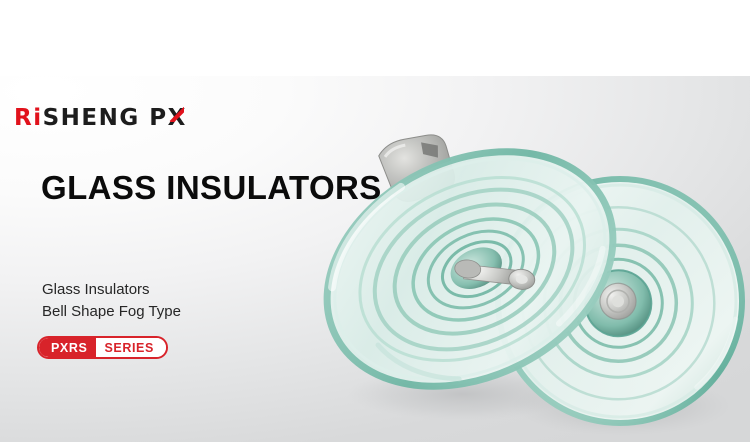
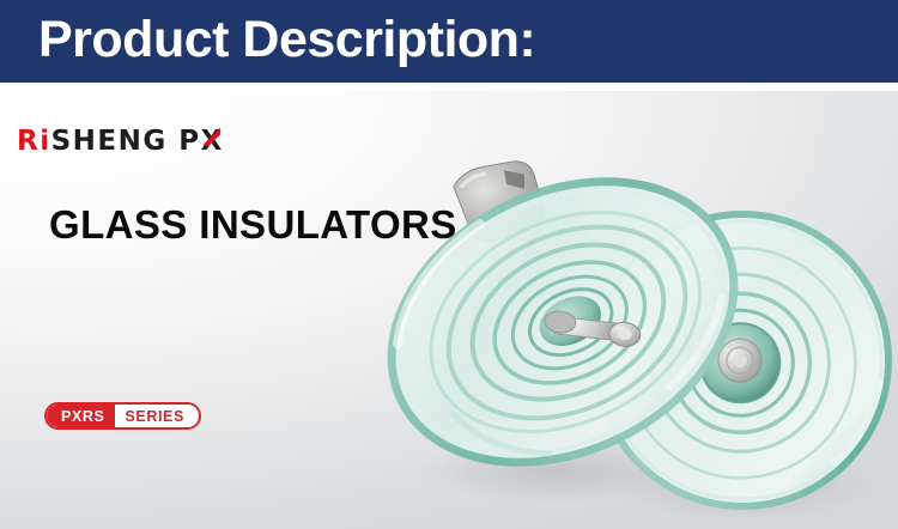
+ Product Description:
  RiSHENG P
  GLASS INSULATORS
- Glass Insulators
- Bell Shape Fog Type
  PXRS
  SERIES
